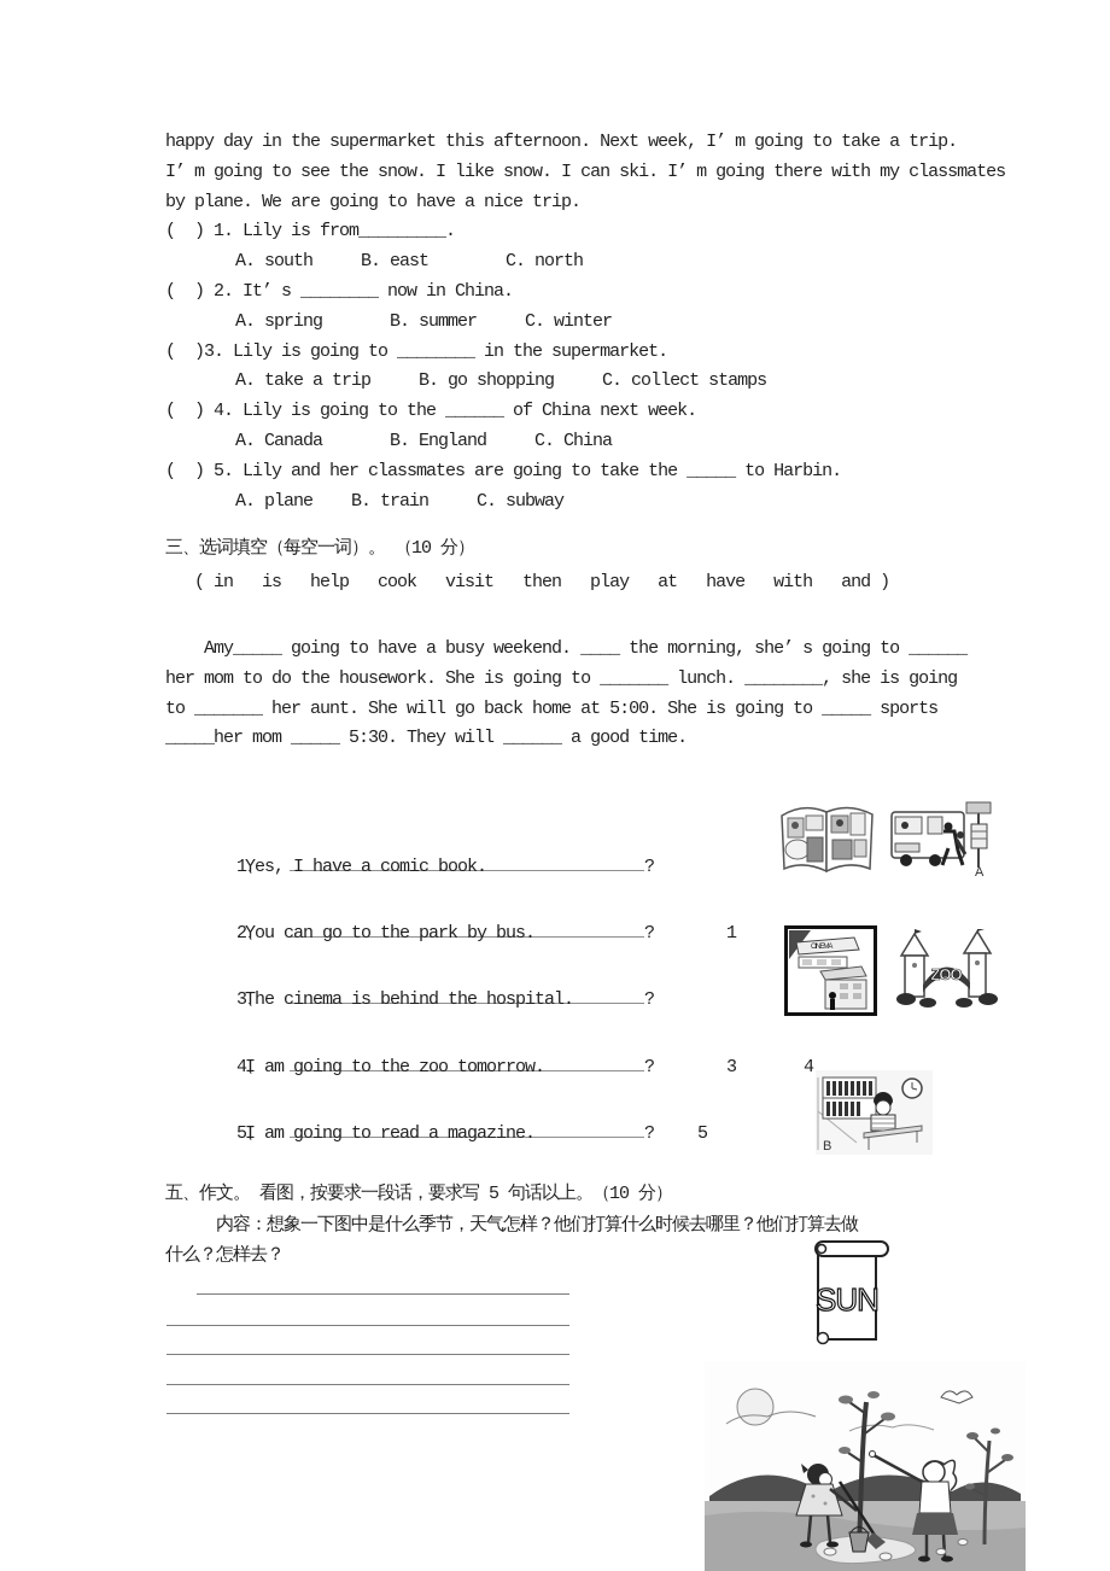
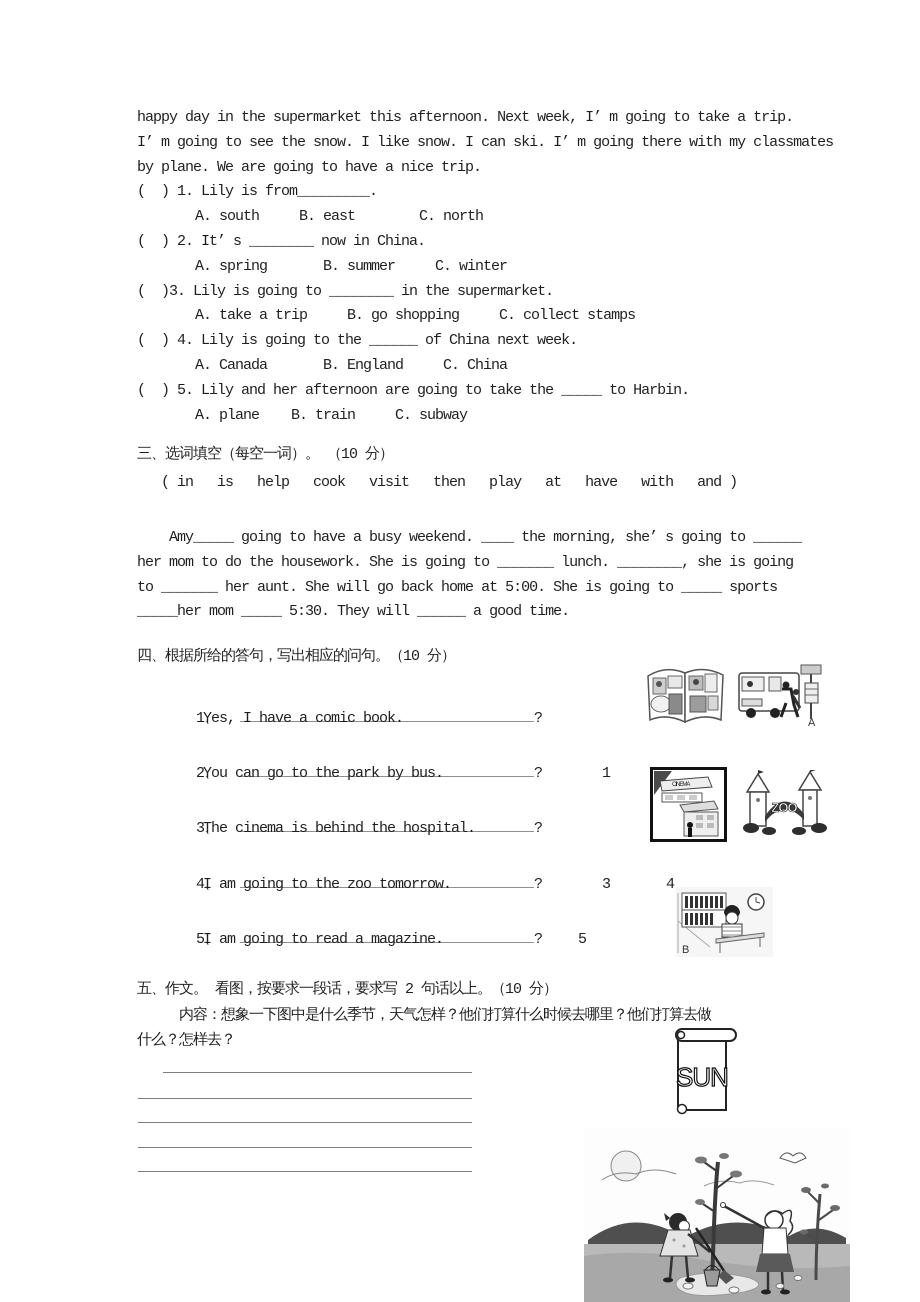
  happy day in the supermarket this afternoon. Next week, I’ m going to take a trip.
  I’ m going to see the snow. I like snow. I can ski. I’ m going there with my classmates
  by plane. We are going to have a nice trip.
  ( ) 1. Lily is from_________.
  A. south B. east C. north
  ( ) 2. It’ s ________ now in China.
  A. spring B. summer C. winter
  ( )3. Lily is going to ________ in the supermarket.
  A. take a trip B. go shopping C. collect stamps
  ( ) 4. Lily is going to the ______ of China next week.
  A. Canada B. England C. China
- ( ) 5. Lily and her classmates are going to take the _____ to Harbin.
+ ( ) 5. Lily and her afternoon are going to take the _____ to Harbin.
  A. plane B. train C. subway
  三、选词填空（每空一词）。 （10 分）
  ( in is help cook visit then play at have with and )
  Amy_____ going to have a busy weekend. ____ the morning, she’ s going to ______
  her mom to do the housework. She is going to _______ lunch. ________, she is going
  to _______ her aunt. She will go back home at 5:00. She is going to _____ sports
  _____her mom _____ 5:30. They will ______ a good time.
+ 四、根据所给的答句，写出相应的问句。（10 分）
  1、 ?
  Yes, I have a comic book.
  2、 ? 1
  You can go to the park by bus.
  3、 ?
  The cinema is behind the hospital.
  4、 ? 3 4
  I am going to the zoo tomorrow.
  5、 ? 5
  I am going to read a magazine.
- 五、作文。 看图，按要求一段话，要求写 5 句话以上。（10 分）
+ 五、作文。 看图，按要求一段话，要求写 2 句话以上。（10 分）
  内容：想象一下图中是什么季节，天气怎样？他们打算什么时候去哪里？他们打算去做
  什么？怎样去？
  A
  ZOO
  B
  SUN
